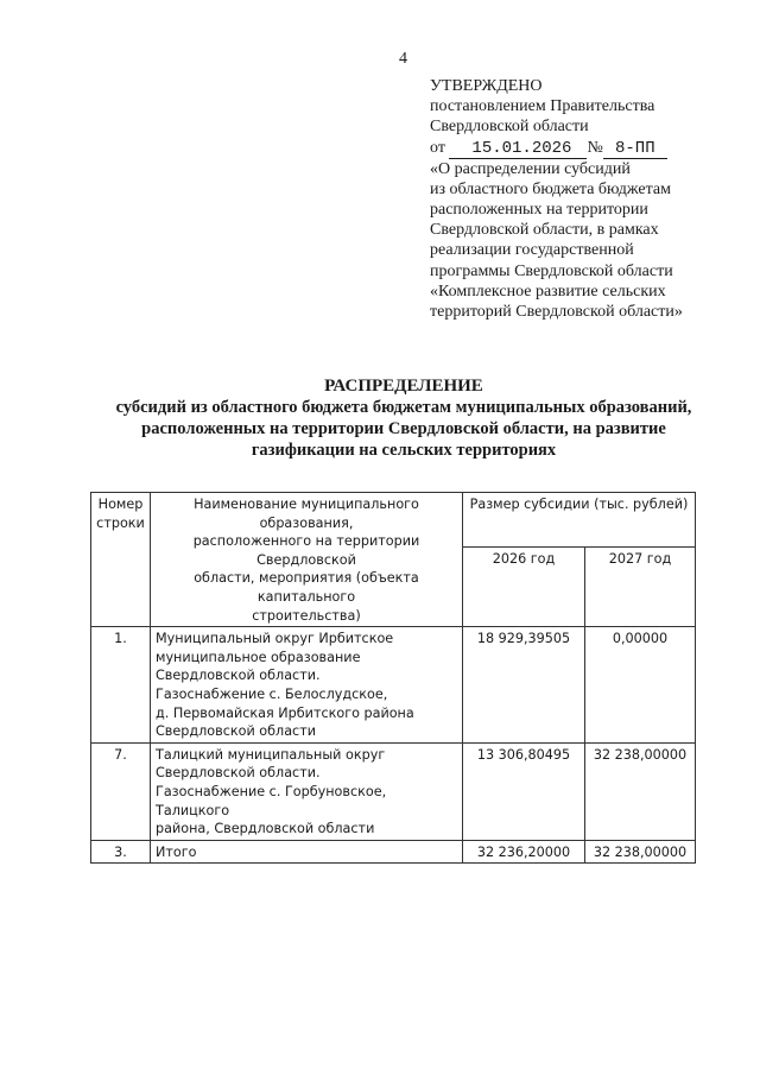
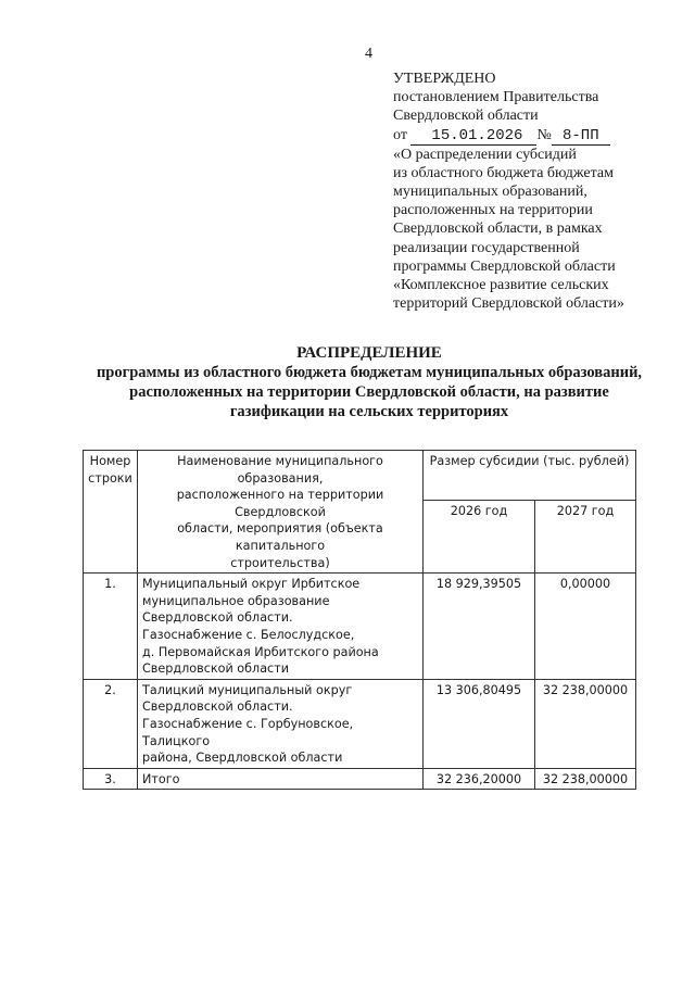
  4
  УТВЕРЖДЕНО
  постановлением Правительства
  Свердловской области
  от 15.01.2026 № 8-ПП
  «О распределении субсидий
  из областного бюджета бюджетам
+ муниципальных образований,
  расположенных на территории
  Свердловской области, в рамках
  реализации государственной
  программы Свердловской области
  «Комплексное развитие сельских
  территорий Свердловской области»
  РАСПРЕДЕЛЕНИЕ
- субсидий из областного бюджета бюджетам муниципальных образований,
+ программы из областного бюджета бюджетам муниципальных образований,
  расположенных на территории Свердловской области, на развитие
  газификации на сельских территориях
  Номер строки	Наименование муниципального образования, расположенного на территории Свердловской области, мероприятия (объекта капитального строительства)	Размер субсидии (тыс. рублей)
  2026 год	2027 год
  1.	Муниципальный округ Ирбитское муниципальное образование Свердловской области. Газоснабжение с. Белослудское, д. Первомайская Ирбитского района Свердловской области	18 929,39505	0,00000
- 7.	Талицкий муниципальный округ Свердловской области. Газоснабжение с. Горбуновское, Талицкого района, Свердловской области	13 306,80495	32 238,00000
+ 2.	Талицкий муниципальный округ Свердловской области. Газоснабжение с. Горбуновское, Талицкого района, Свердловской области	13 306,80495	32 238,00000
  3.	Итого	32 236,20000	32 238,00000
